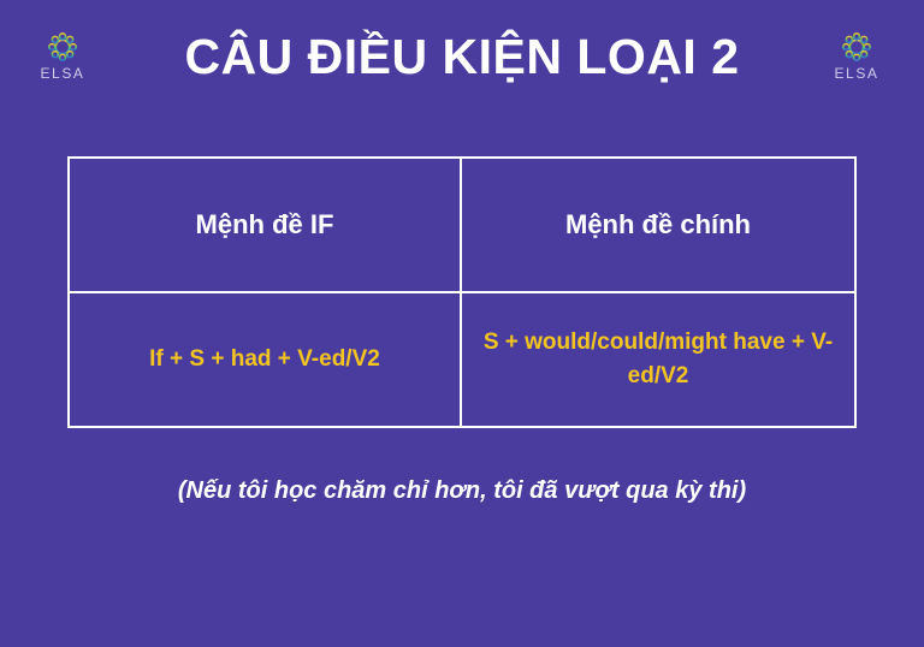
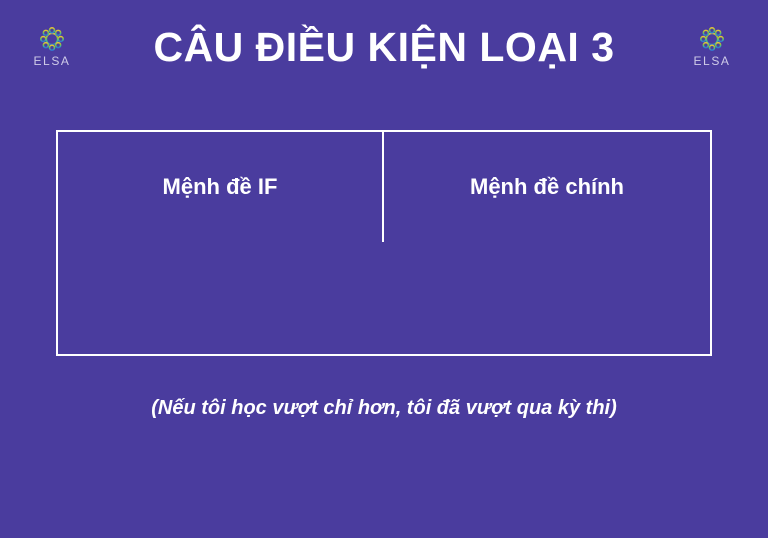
  ELSA
  ELSA
- CÂU ĐIỀU KIỆN LOẠI 2
+ CÂU ĐIỀU KIỆN LOẠI 3
  Mệnh đề IF
  Mệnh đề chính
- If + S + had + V-ed/V2
- S + would/could/might have + V-ed/V2
- (Nếu tôi học chăm chỉ hơn, tôi đã vượt qua kỳ thi)
+ (Nếu tôi học vượt chỉ hơn, tôi đã vượt qua kỳ thi)
